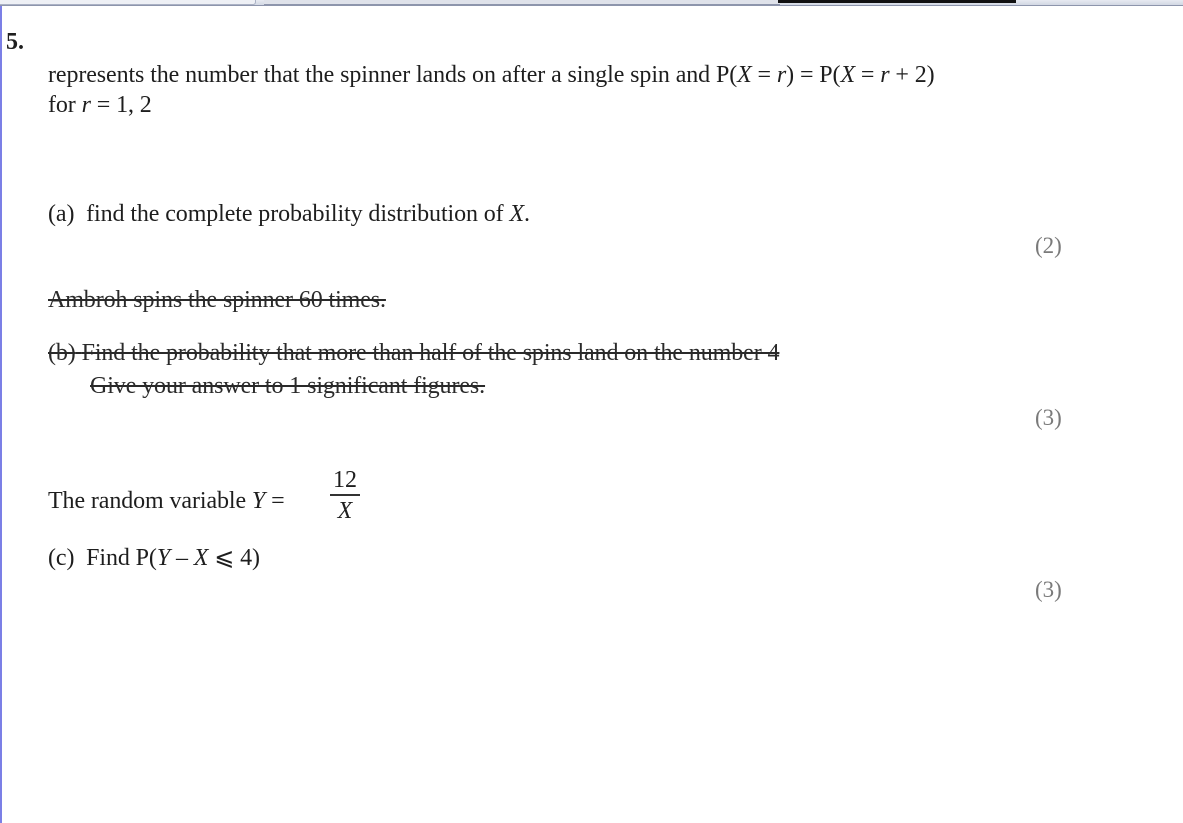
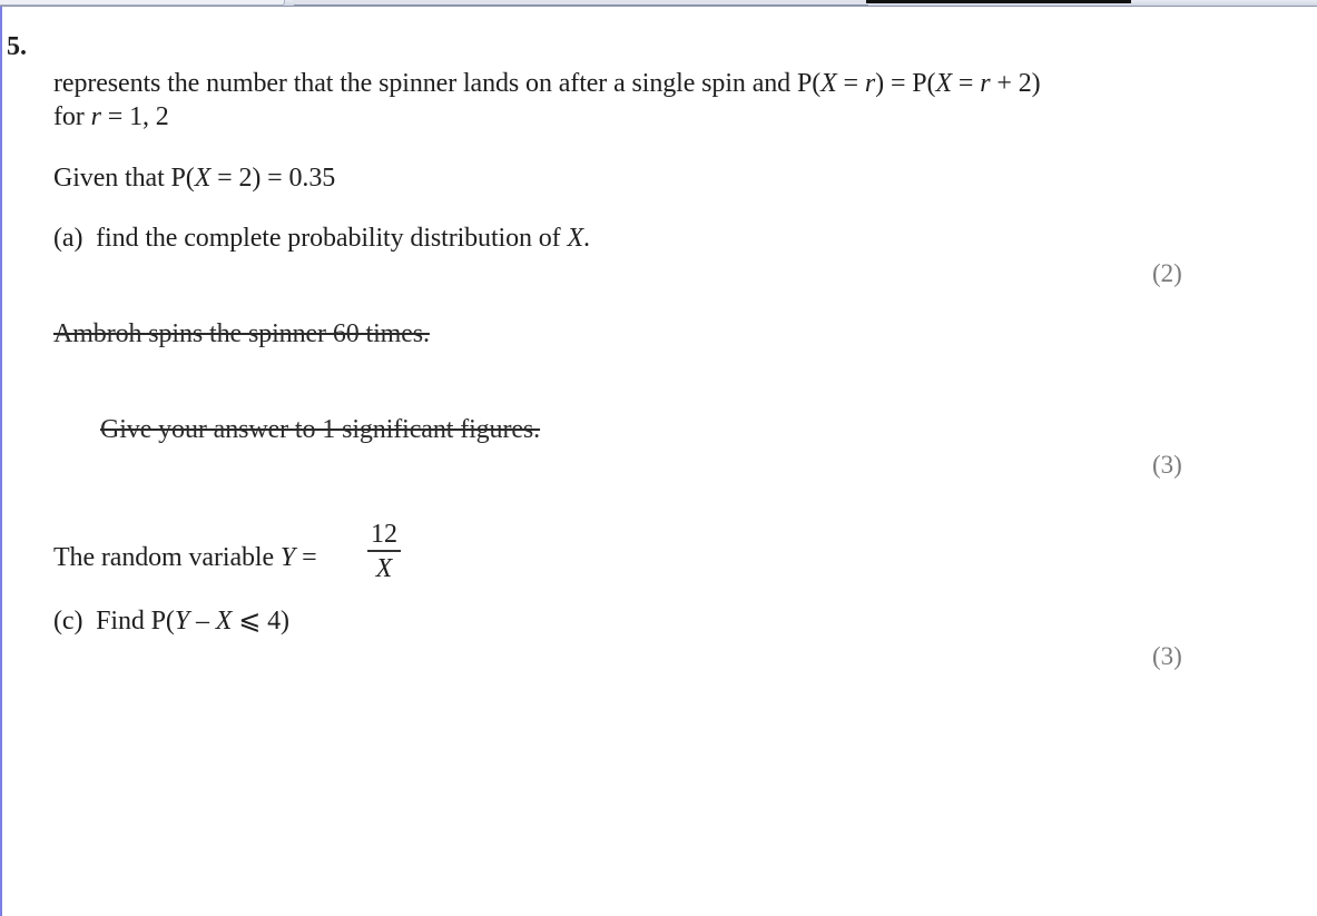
  5.
  represents the number that the spinner lands on after a single spin and P(X = r) = P(X = r + 2)
  for r = 1, 2
+ Given that P(X = 2) = 0.35
  (a) find the complete probability distribution of X.
  (2)
  Ambroh spins the spinner 60 times.
- (b) Find the probability that more than half of the spins land on the number 4
  Give your answer to 1 significant figures.
  (3)
  The random variable Y =
  12
  X
  (c) Find P(Y – X ⩽ 4)
  (3)
